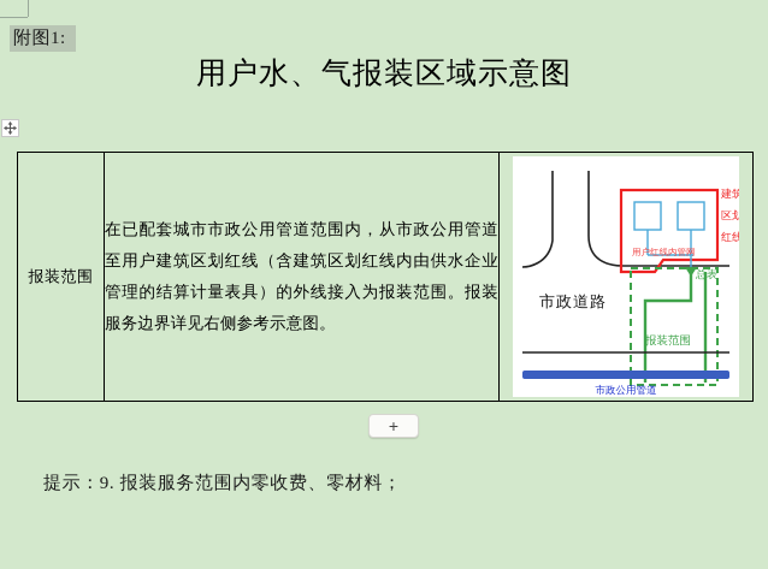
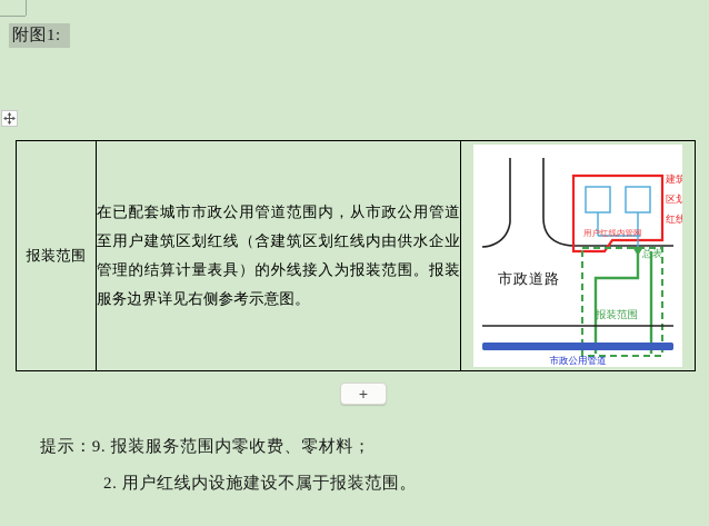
  附图1:
- 用户水、气报装区域示意图
  报装范围	在已配套城市市政公用管道范围内，从市政公用管道至用户建筑区划红线（含建筑区划红线内由供水企业管理的结算计量表具）的外线接入为报装范围。报装服务边界详见右侧参考示意图。	建筑 区划 红线 用户红线内管网 总表 报装范围 市政道路 市政公用管道
  +
  提示：9. 报装服务范围内零收费、零材料；
+ 2. 用户红线内设施建设不属于报装范围。
